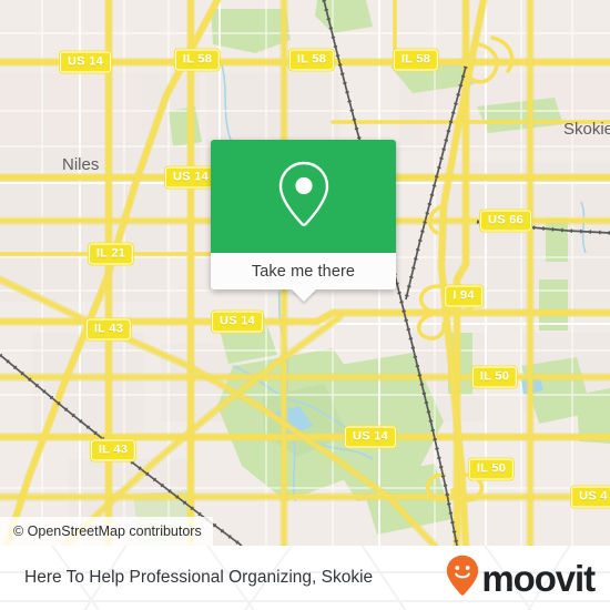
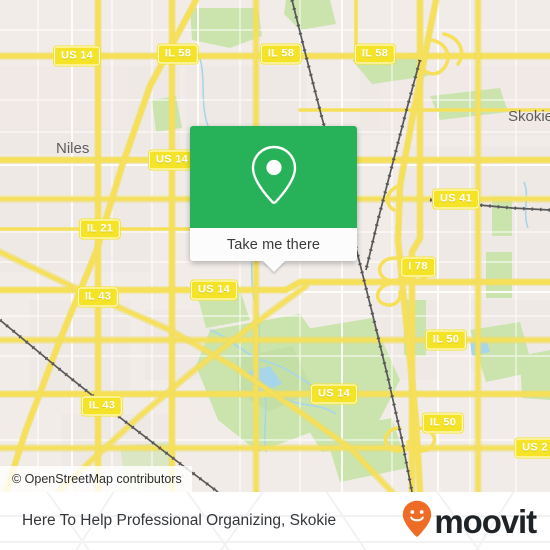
  Niles
  Skokie
  US 14
  IL 58
  IL 58
  IL 58
  US 14
- US 66
+ US 41
  IL 21
- I 94
+ I 78
  US 14
  IL 43
  IL 50
  US 14
  IL 43
  IL 50
- US 4
+ US 2
  © OpenStreetMap contributors
  Take me there
  Here To Help Professional Organizing, Skokie
  moovit
